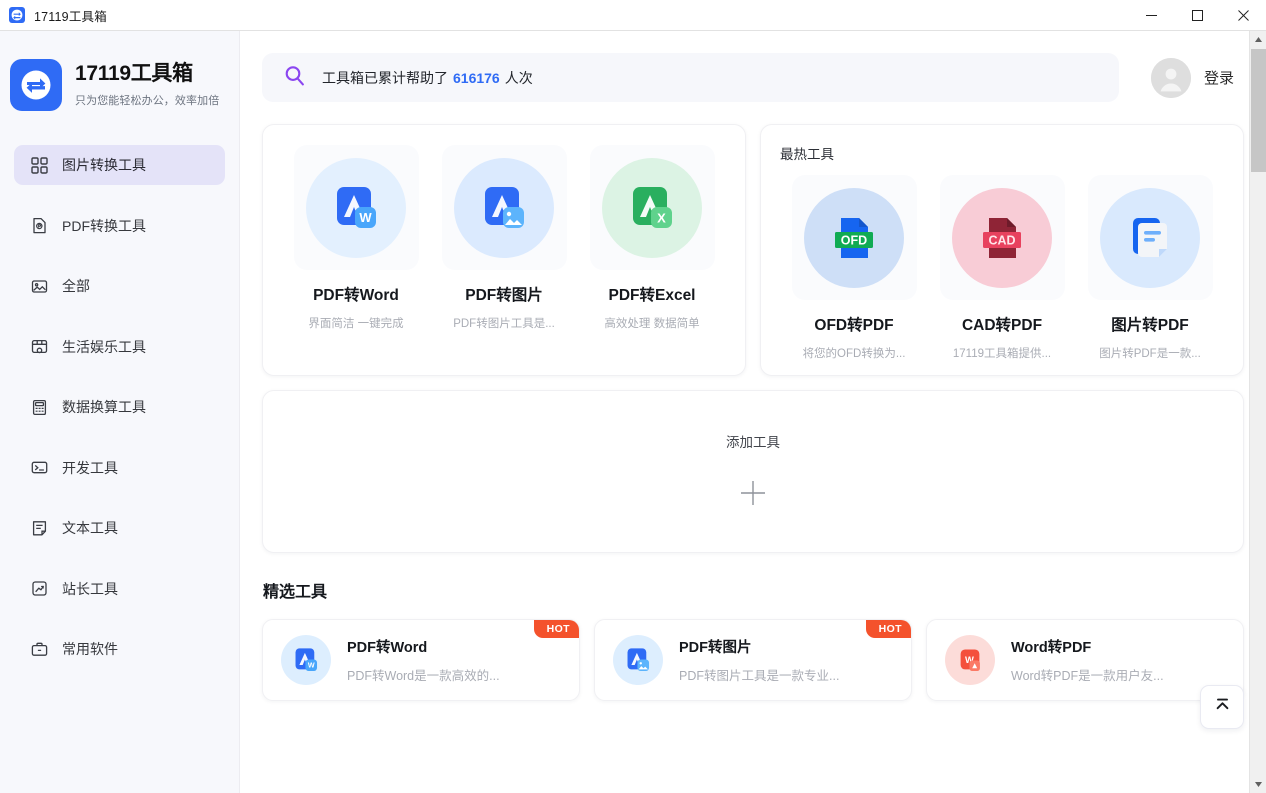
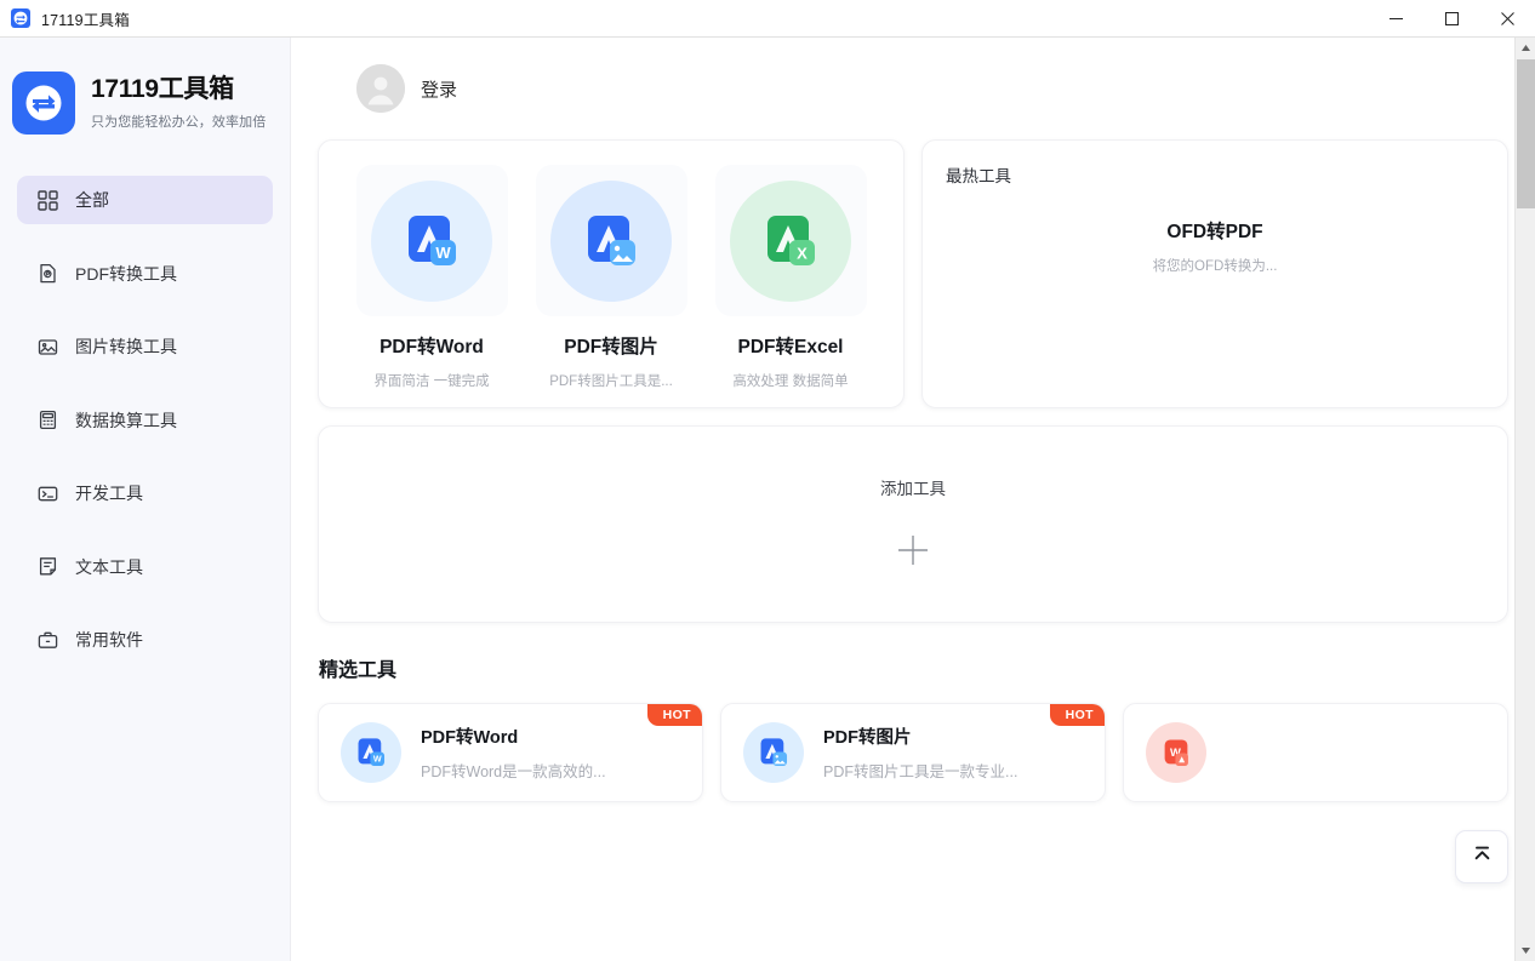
  17119工具箱
  17119工具箱
  只为您能轻松办公，效率加倍
- 图片转换工具
+ 全部
  PDF转换工具
- 全部
+ 图片转换工具
- 生活娱乐工具
  数据换算工具
  开发工具
  文本工具
- 站长工具
  常用软件
- 工具箱已累计帮助了 616176 人次
  登录
  W
  PDF转Word
  界面简洁 一键完成
  PDF转图片
  PDF转图片工具是...
  X
  PDF转Excel
  高效处理 数据简单
  最热工具
- OFD
  OFD转PDF
  将您的OFD转换为...
- CAD
- CAD转PDF
- 17119工具箱提供...
- 图片转PDF
- 图片转PDF是一款...
  添加工具
  精选工具
  W
  PDF转Word
  PDF转Word是一款高效的...
  HOT
  PDF转图片
  PDF转图片工具是一款专业...
  HOT
  W
- Word转PDF
- Word转PDF是一款用户友...
